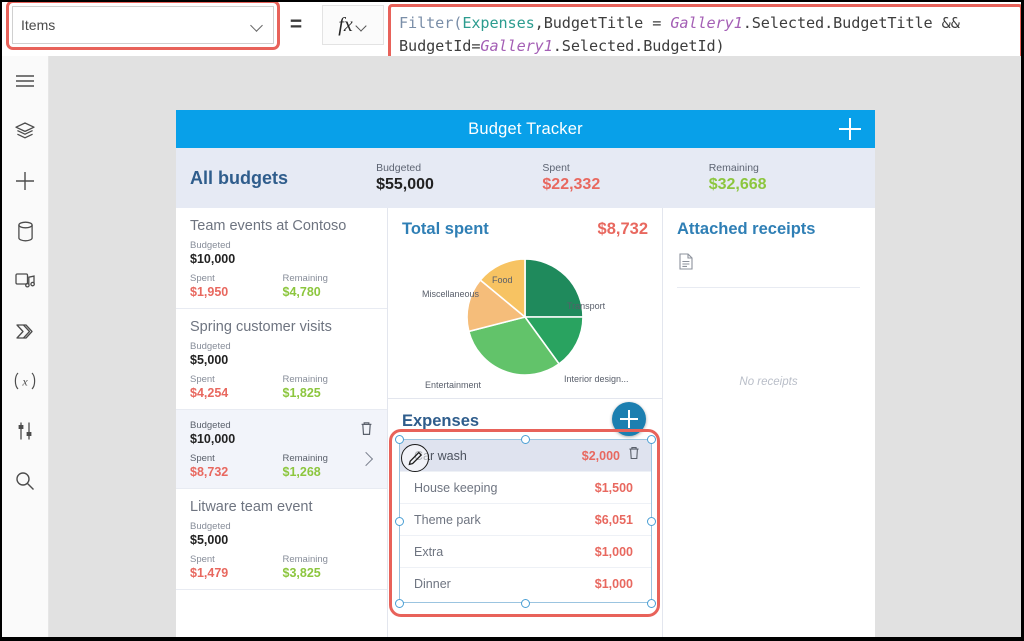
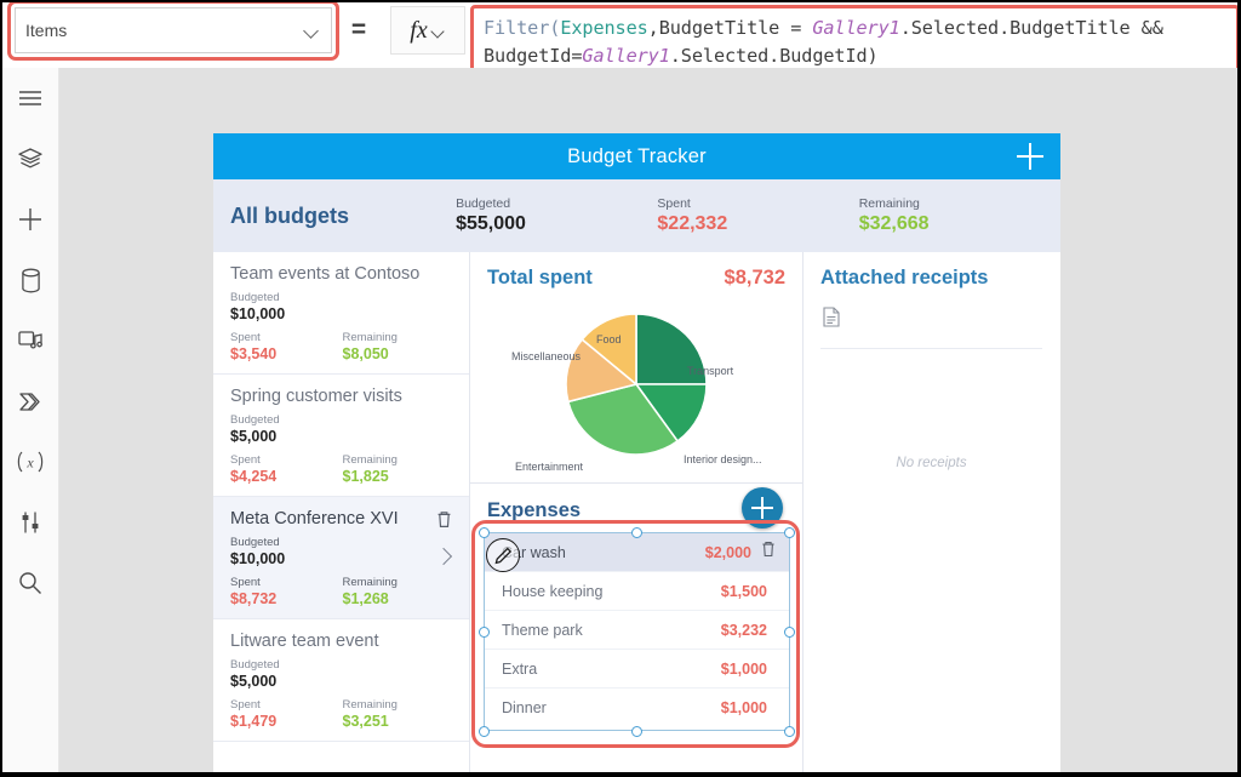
  Items
  =
  fx
  Filter(Expenses,BudgetTitle = Gallery1.Selected.BudgetTitle &&
  BudgetId=Gallery1.Selected.BudgetId)
  x
  Budget Tracker
  All budgets
  Budgeted
  $55,000
  Spent
  $22,332
  Remaining
  $32,668
  Team events at Contoso
  Budgeted
  $10,000
  Spent
- $1,950
+ $3,540
  Remaining
- $4,780
+ $8,050
  Spring customer visits
  Budgeted
  $5,000
  Spent
  $4,254
  Remaining
  $1,825
+ Meta Conference XVI
  Budgeted
  $10,000
  Spent
  $8,732
  Remaining
  $1,268
  Litware team event
  Budgeted
  $5,000
  Spent
  $1,479
  Remaining
- $3,825
+ $3,251
  Total spent
  $8,732
  Food
  Miscellaneous
  Transport
  Interior design...
  Entertainment
  Expenses
  Car wash
  $2,000
  House keeping
  $1,500
  Theme park
- $6,051
+ $3,232
  Extra
  $1,000
  Dinner
  $1,000
  Attached receipts
  No receipts
